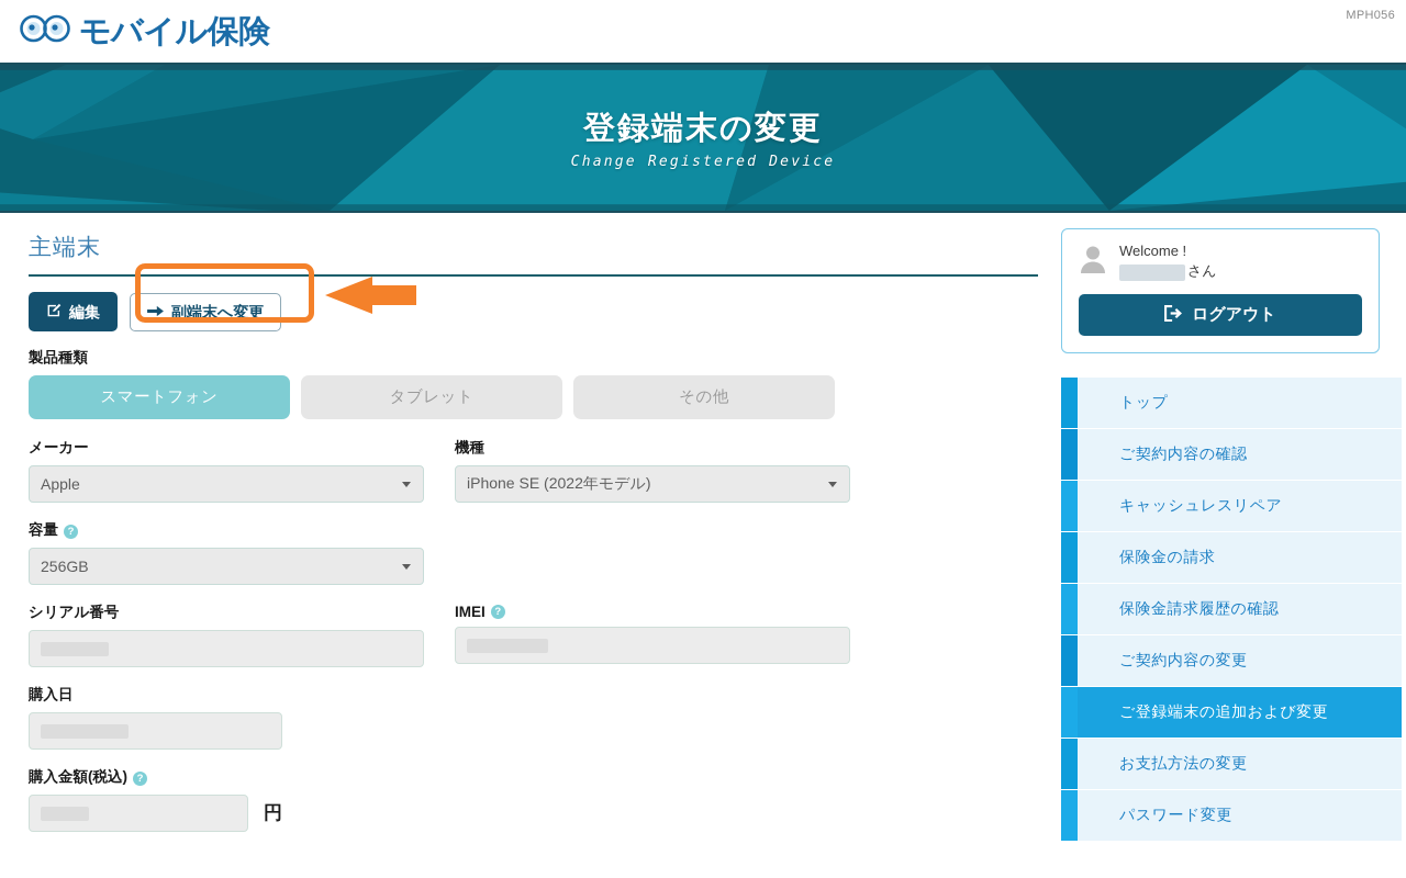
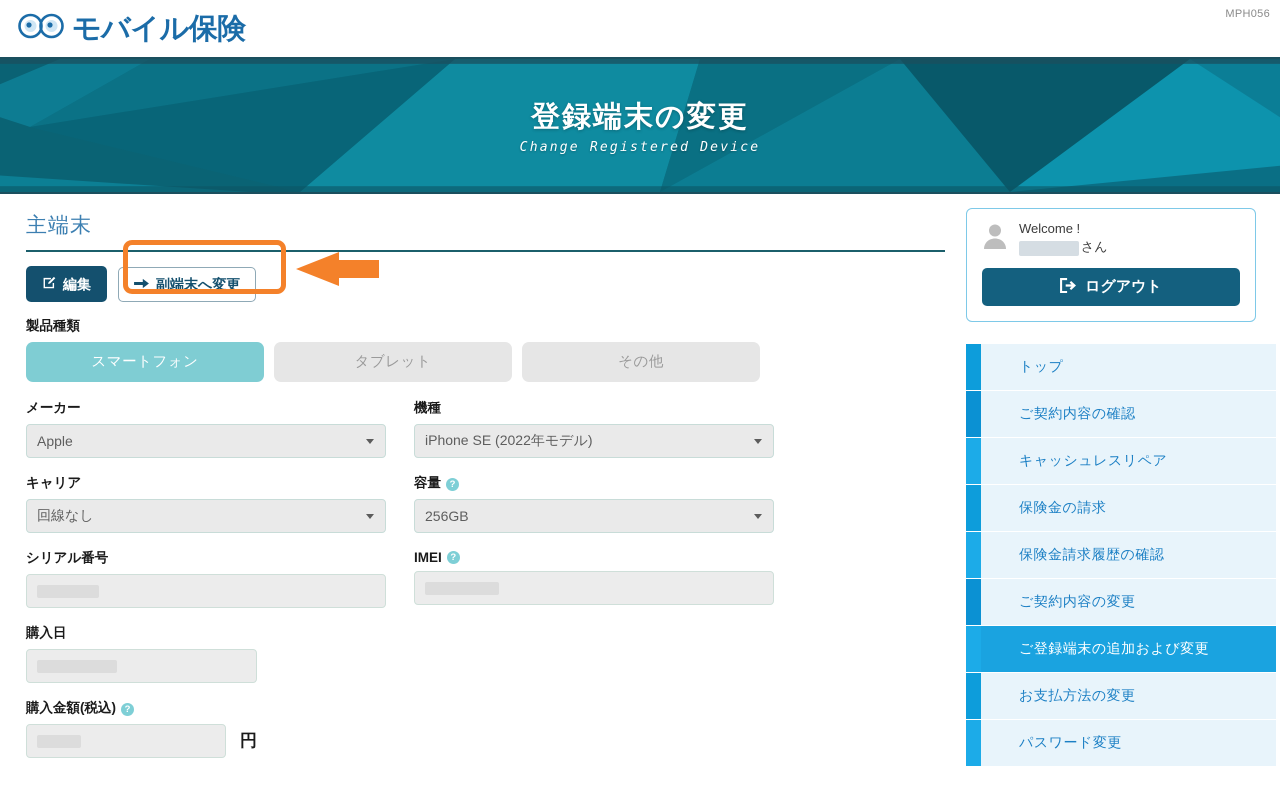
  モバイル保険
  MPH056
  登録端末の変更
  Change Registered Device
  主端末
  編集
  副端末へ変更
  製品種類
  スマートフォン
  タブレット
  その他
  メーカー
  Apple
  機種
  iPhone SE (2022年モデル)
+ キャリア
+ 回線なし
  容量
  ?
  256GB
  シリアル番号
  IMEI
  ?
  購入日
  購入金額(税込)
  ?
  円
  Welcome !
  さん
  ログアウト
  トップ
  ご契約内容の確認
  キャッシュレスリペア
  保険金の請求
  保険金請求履歴の確認
  ご契約内容の変更
  ご登録端末の追加および変更
  お支払方法の変更
  パスワード変更
